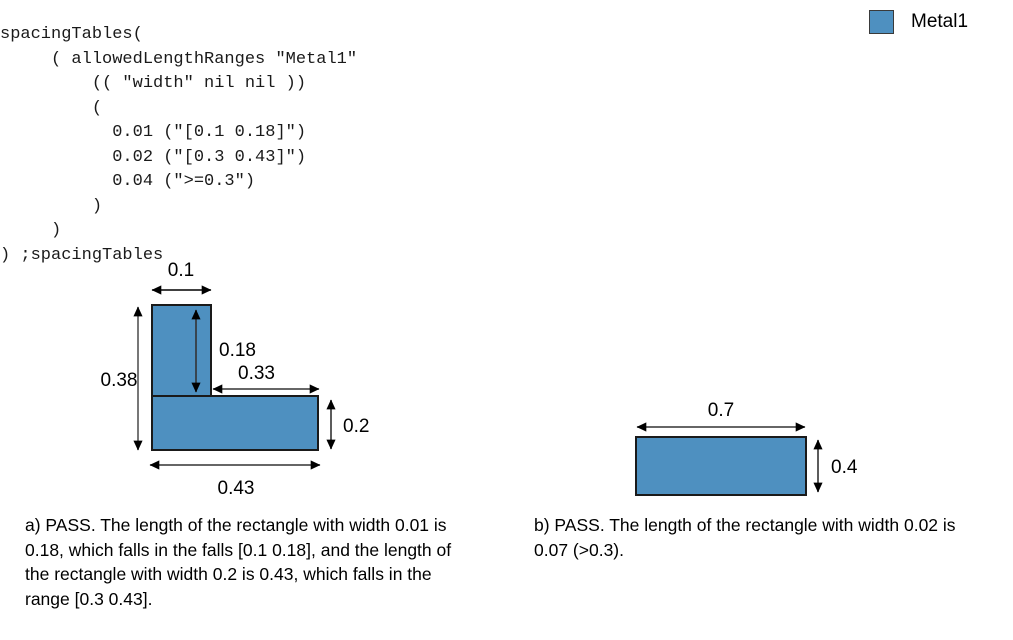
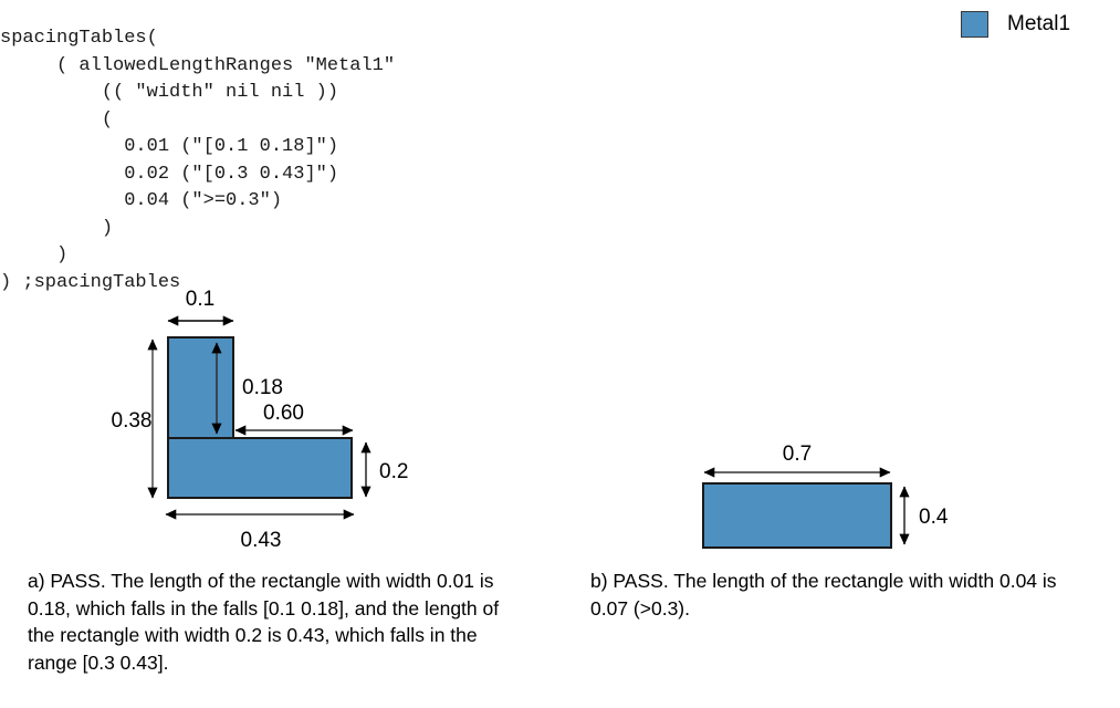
  spacingTables(
  ( allowedLengthRanges "Metal1"
  (( "width" nil nil ))
  (
  0.01 ("[0.1 0.18]")
  0.02 ("[0.3 0.43]")
  0.04 (">=0.3")
  )
  )
  ) ;spacingTables
  Metal1
  0.1
  0.38
  0.18
- 0.33
+ 0.60
  0.2
  0.43
  0.7
  0.4
  a) PASS. The length of the rectangle with width 0.01 is 0.18, which falls in the falls [0.1 0.18], and the length of the rectangle with width 0.2 is 0.43, which falls in the range [0.3 0.43].
- b) PASS. The length of the rectangle with width 0.02 is 0.07 (>0.3).
+ b) PASS. The length of the rectangle with width 0.04 is 0.07 (>0.3).
